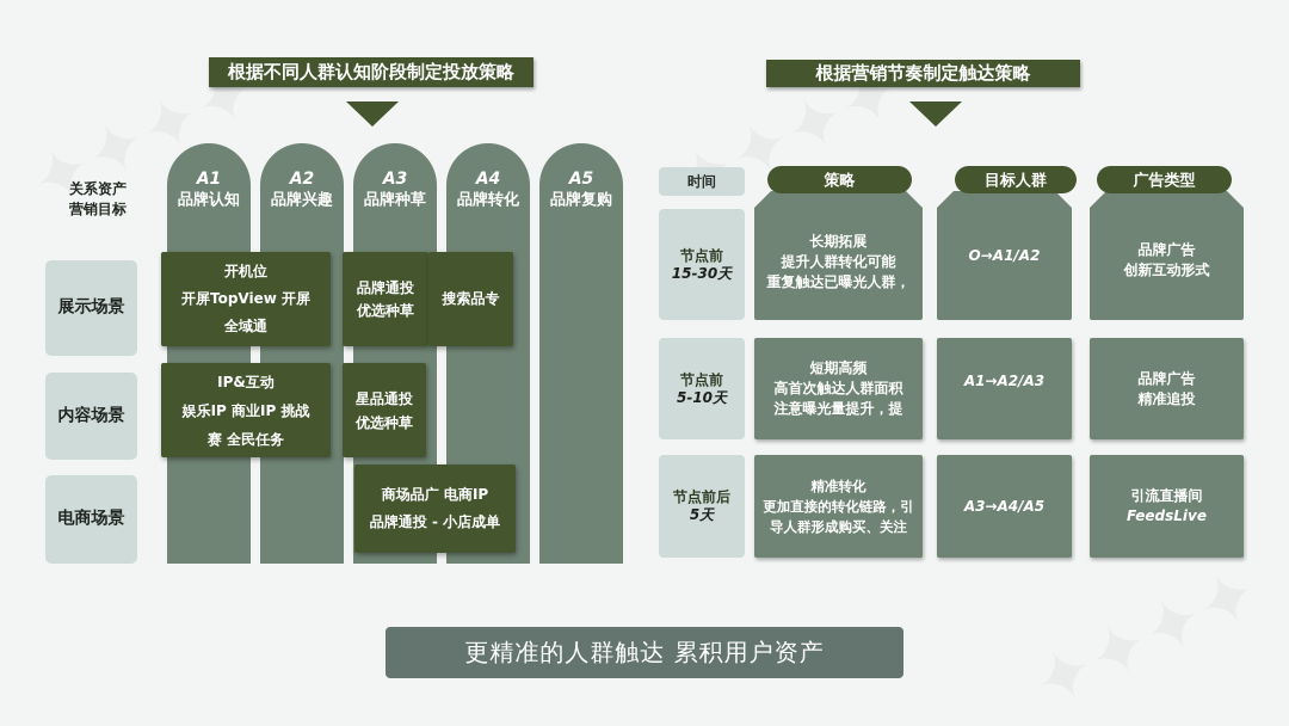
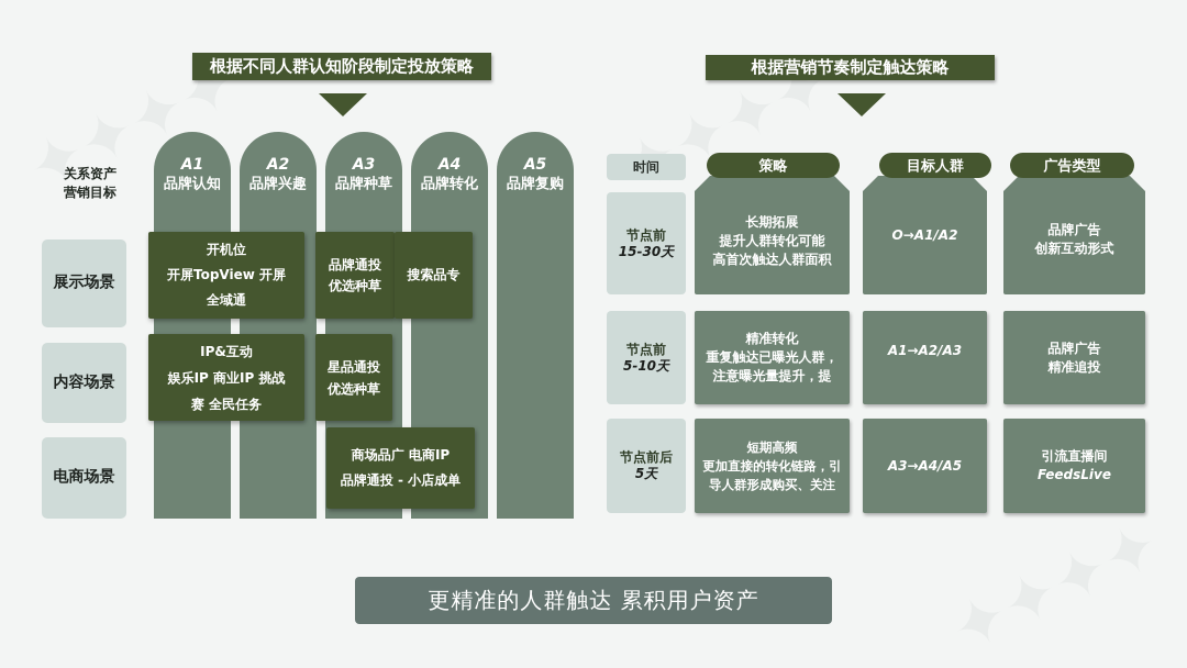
  根据不同人群认知阶段制定投放策略
  关系资产
  营销目标
  A1
  品牌认知
  A2
  品牌兴趣
  A3
  品牌种草
  A4
  品牌转化
  A5
  品牌复购
  展示场景
  内容场景
  电商场景
  开机位
  开屏TopView 开屏
  全域通
  品牌通投
  优选种草
  搜索品专
  IP&互动
  娱乐IP 商业IP 挑战
  赛 全民任务
  星品通投
  优选种草
  商场品广 电商IP
  品牌通投 - 小店成单
  根据营销节奏制定触达策略
  时间
  策略
  目标人群
  广告类型
  节点前
  15-30天
  长期拓展
  提升人群转化可能
- 重复触达已曝光人群，
+ 高首次触达人群面积
  O→A1/A2
  品牌广告
  创新互动形式
  节点前
  5-10天
- 短期高频
+ 精准转化
- 高首次触达人群面积
+ 重复触达已曝光人群，
  注意曝光量提升，提
  A1→A2/A3
  品牌广告
  精准追投
  节点前后
  5天
- 精准转化
+ 短期高频
  更加直接的转化链路，引
  导人群形成购买、关注
  A3→A4/A5
  引流直播间
  FeedsLive
  更精准的人群触达 累积用户资产
